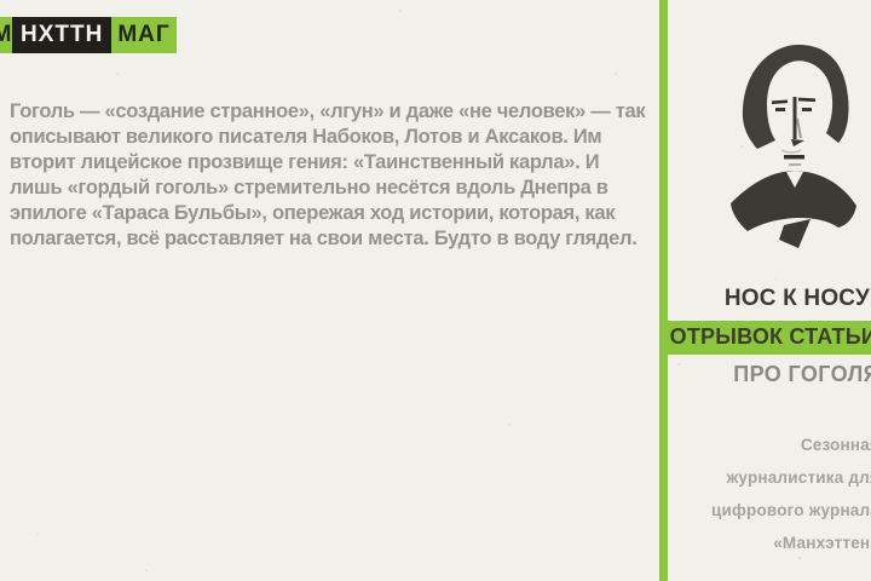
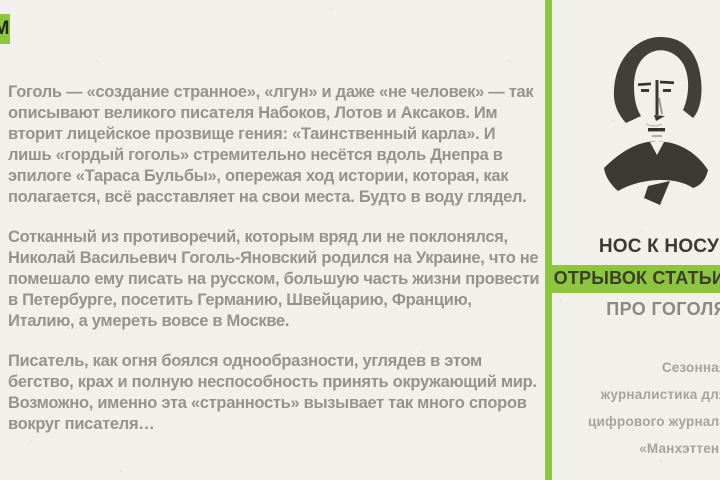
  М
- НХТТН
- МАГ
  Гоголь — «создание странное», «лгун» и даже «не человек» — так описывают великого писателя Набоков, Лотов и Аксаков. Им вторит лицейское прозвище гения: «Таинственный карла». И лишь «гордый гоголь» стремительно несётся вдоль Днепра в эпилоге «Тараса Бульбы», опережая ход истории, которая, как полагается, всё расставляет на свои места. Будто в воду глядел.
+ Сотканный из противоречий, которым вряд ли не поклонялся, Николай Васильевич Гоголь-Яновский родился на Украине, что не помешало ему писать на русском, большую часть жизни провести в Петербурге, посетить Германию, Швейцарию, Францию, Италию, а умереть вовсе в Москве.
+ Писатель, как огня боялся однообразности, углядев в этом бегство, крах и полную неспособность принять окружающий мир. Возможно, именно эта «странность» вызывает так много споров вокруг писателя…
  НОС К НОСУ
  ОТРЫВОК СТАТЬИ
  ПРО ГОГОЛ
  Сезонна
  журналистика дл
  цифрового журнал
  «Манхэттен
